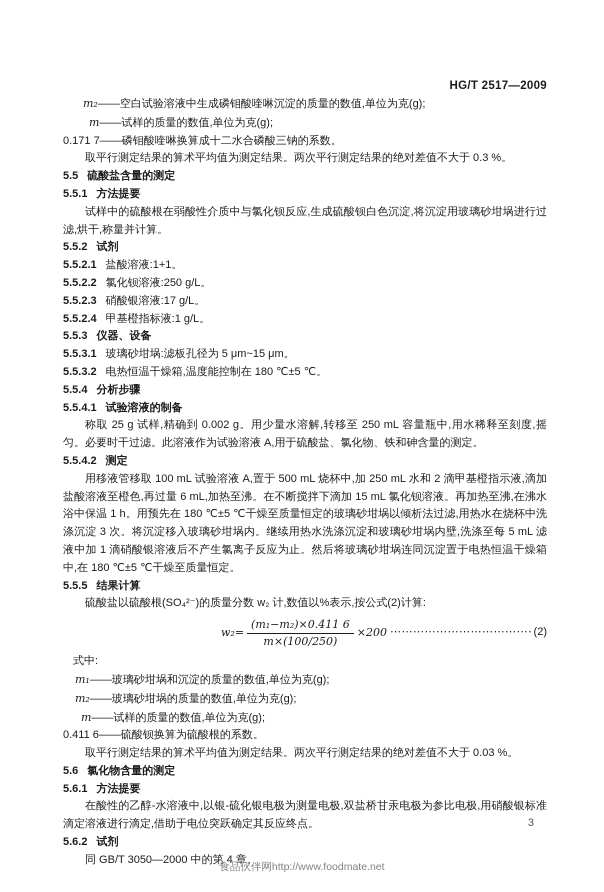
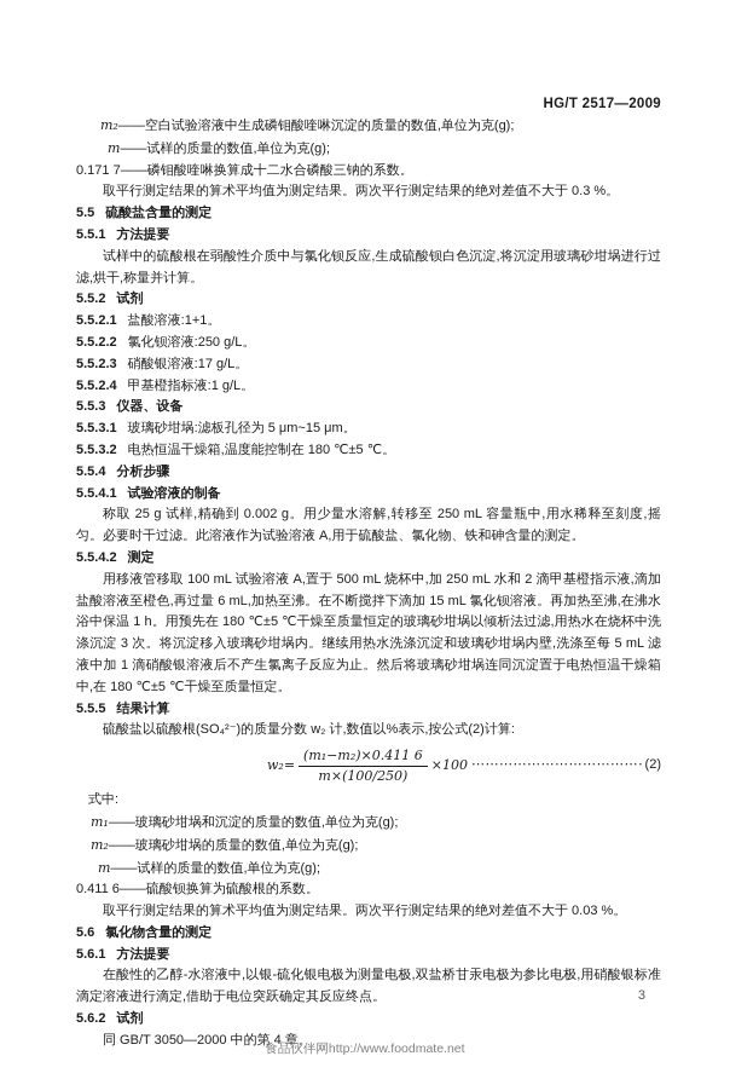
  HG/T 2517—2009
  m₂——空白试验溶液中生成磷钼酸喹啉沉淀的质量的数值,单位为克(g);
  m——试样的质量的数值,单位为克(g);
  0.171 7——磷钼酸喹啉换算成十二水合磷酸三钠的系数。
  取平行测定结果的算术平均值为测定结果。两次平行测定结果的绝对差值不大于 0.3 %。
  5.5 硫酸盐含量的测定
  5.5.1 方法提要
  试样中的硫酸根在弱酸性介质中与氯化钡反应,生成硫酸钡白色沉淀,将沉淀用玻璃砂坩埚进行过滤,烘干,称量并计算。
  5.5.2 试剂
  5.5.2.1 盐酸溶液:1+1。
  5.5.2.2 氯化钡溶液:250 g/L。
  5.5.2.3 硝酸银溶液:17 g/L。
  5.5.2.4 甲基橙指标液:1 g/L。
  5.5.3 仪器、设备
  5.5.3.1 玻璃砂坩埚:滤板孔径为 5 μm~15 μm。
  5.5.3.2 电热恒温干燥箱,温度能控制在 180 ℃±5 ℃。
  5.5.4 分析步骤
  5.5.4.1 试验溶液的制备
  称取 25 g 试样,精确到 0.002 g。用少量水溶解,转移至 250 mL 容量瓶中,用水稀释至刻度,摇匀。必要时干过滤。此溶液作为试验溶液 A,用于硫酸盐、氯化物、铁和砷含量的测定。
  5.5.4.2 测定
  用移液管移取 100 mL 试验溶液 A,置于 500 mL 烧杯中,加 250 mL 水和 2 滴甲基橙指示液,滴加盐酸溶液至橙色,再过量 6 mL,加热至沸。在不断搅拌下滴加 15 mL 氯化钡溶液。再加热至沸,在沸水浴中保温 1 h。用预先在 180 ℃±5 ℃干燥至质量恒定的玻璃砂坩埚以倾析法过滤,用热水在烧杯中洗涤沉淀 3 次。将沉淀移入玻璃砂坩埚内。继续用热水洗涤沉淀和玻璃砂坩埚内壁,洗涤至每 5 mL 滤液中加 1 滴硝酸银溶液后不产生氯离子反应为止。然后将玻璃砂坩埚连同沉淀置于电热恒温干燥箱中,在 180 ℃±5 ℃干燥至质量恒定。
  5.5.5 结果计算
  硫酸盐以硫酸根(SO₄²⁻)的质量分数 w₂ 计,数值以%表示,按公式(2)计算:
  w₂=
  (m₁−m₂)×0.411 6
  m×(100/250)
- ×200
+ ×100
  (2)
  式中:
  m₁——玻璃砂坩埚和沉淀的质量的数值,单位为克(g);
  m₂——玻璃砂坩埚的质量的数值,单位为克(g);
  m——试样的质量的数值,单位为克(g);
  0.411 6——硫酸钡换算为硫酸根的系数。
  取平行测定结果的算术平均值为测定结果。两次平行测定结果的绝对差值不大于 0.03 %。
  5.6 氯化物含量的测定
  5.6.1 方法提要
  在酸性的乙醇-水溶液中,以银-硫化银电极为测量电极,双盐桥甘汞电极为参比电极,用硝酸银标准滴定溶液进行滴定,借助于电位突跃确定其反应终点。
  5.6.2 试剂
  同 GB/T 3050—2000 中的第 4 章。
  3
  食品伙伴网http://www.foodmate.net
